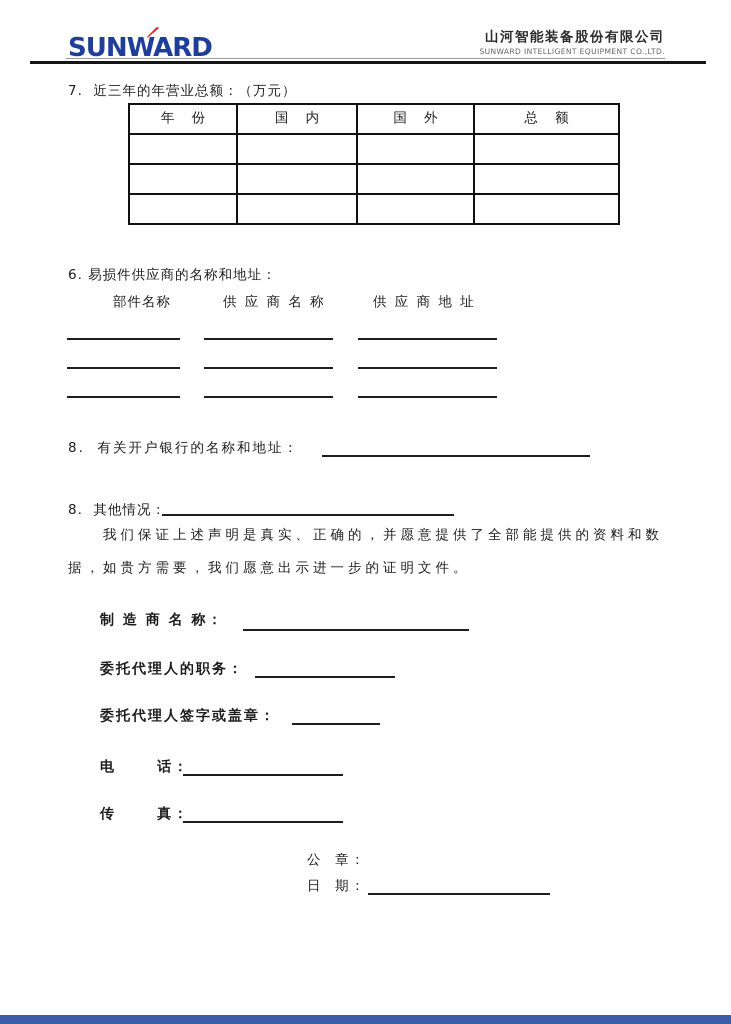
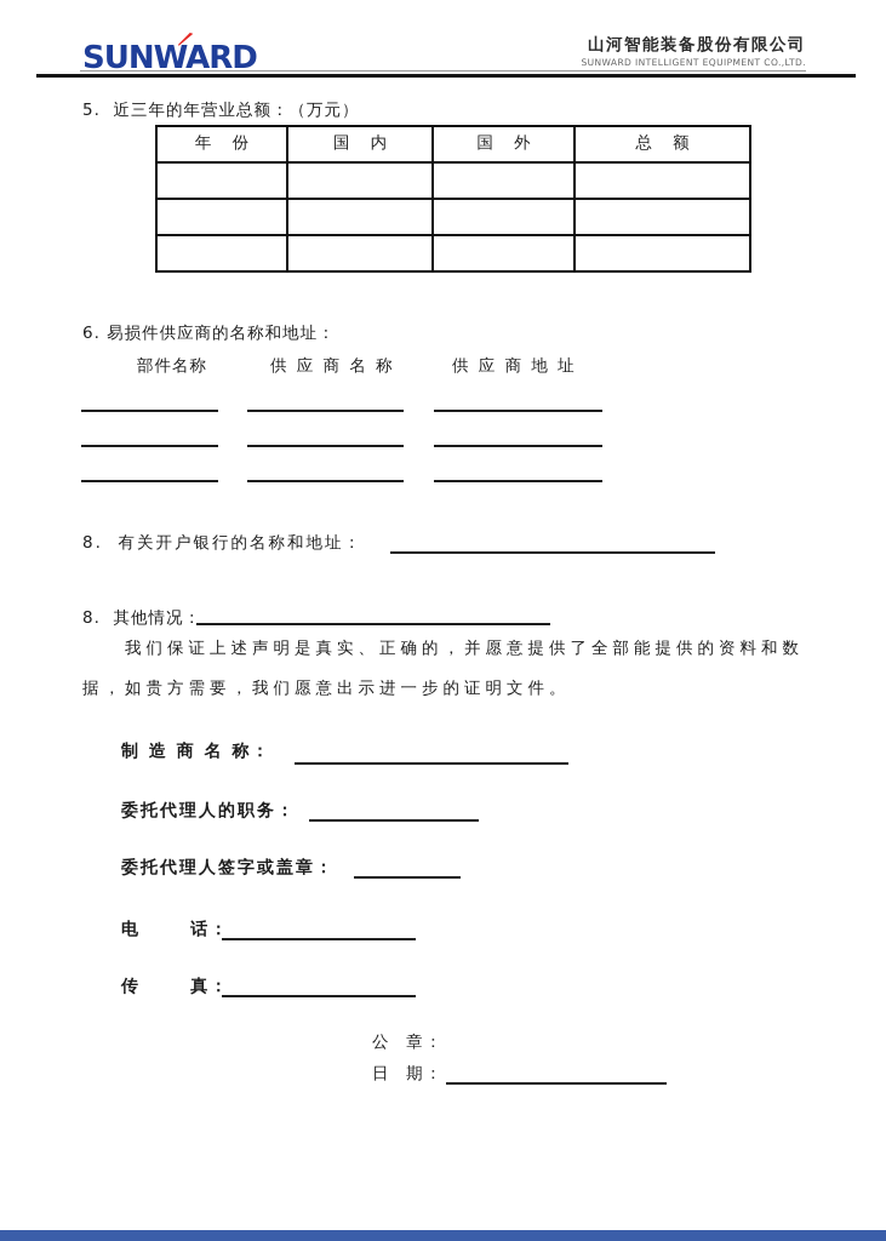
  SUNWARD
  山河智能装备股份有限公司
  SUNWARD INTELLIGENT EQUIPMENT CO.,LTD.
- 7. 近三年的年营业总额：（万元）
+ 5. 近三年的年营业总额：（万元）
  年 份	国 内	国 外	总 额
  6. 易损件供应商的名称和地址：
  部件名称
  供 应 商 名 称
  供 应 商 地 址
  8. 有关开户银行的名称和地址：
  8. 其他情况：
  我们保证上述声明是真实、正确的，并愿意提供了全部能提供的资料和数
  据，如贵方需要，我们愿意出示进一步的证明文件。
  制 造 商 名 称：
  委托代理人的职务：
  委托代理人签字或盖章：
  电 话：
  传 真：
  公 章：
  日 期：
